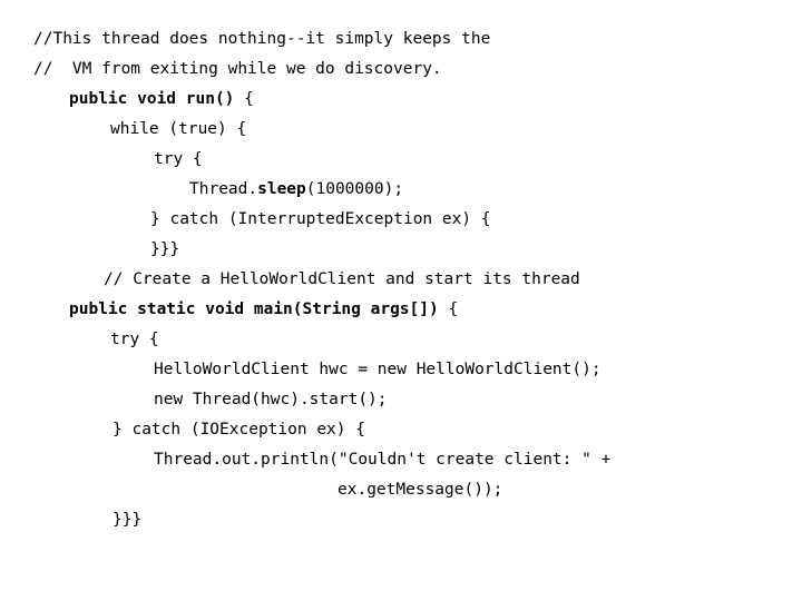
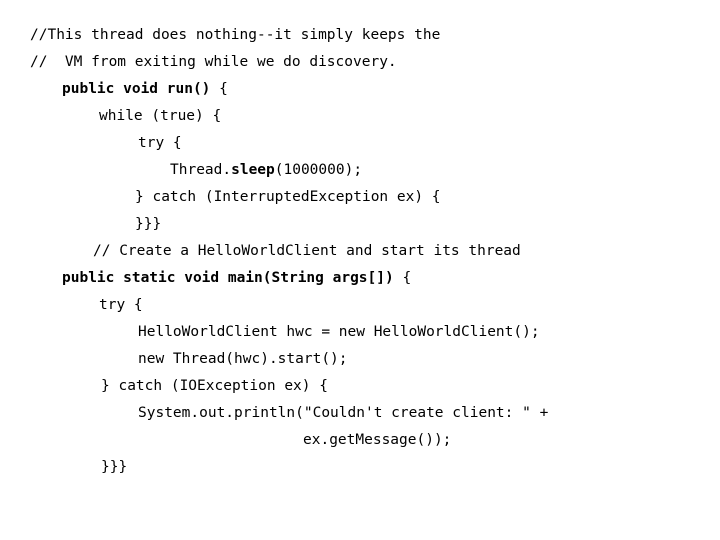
  //This thread does nothing--it simply keeps the
  // VM from exiting while we do discovery.
  public void run() {
  while (true) {
  try {
  Thread.sleep(1000000);
  } catch (InterruptedException ex) {
  }}}
  // Create a HelloWorldClient and start its thread
  public static void main(String args[]) {
  try {
  HelloWorldClient hwc = new HelloWorldClient();
  new Thread(hwc).start();
  } catch (IOException ex) {
- Thread.out.println("Couldn't create client: " +
+ System.out.println("Couldn't create client: " +
  ex.getMessage());
  }}}
